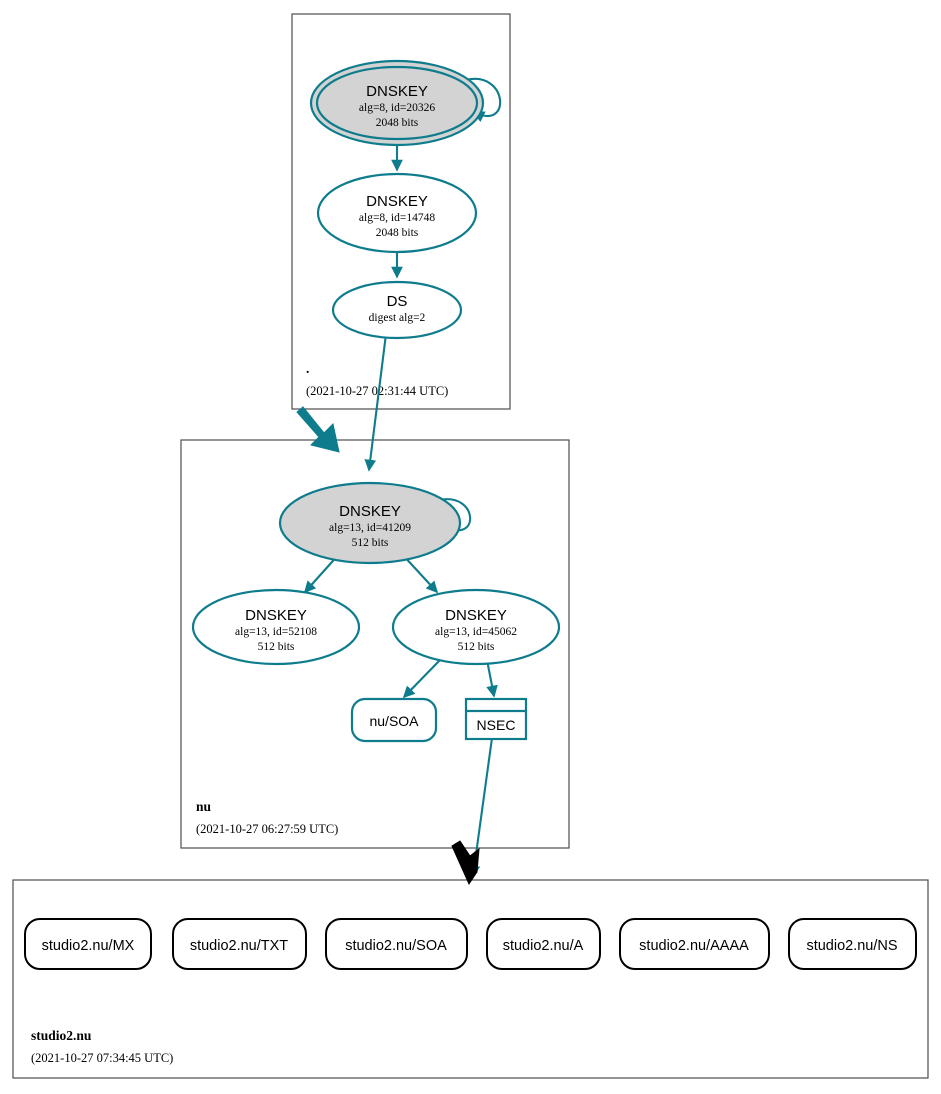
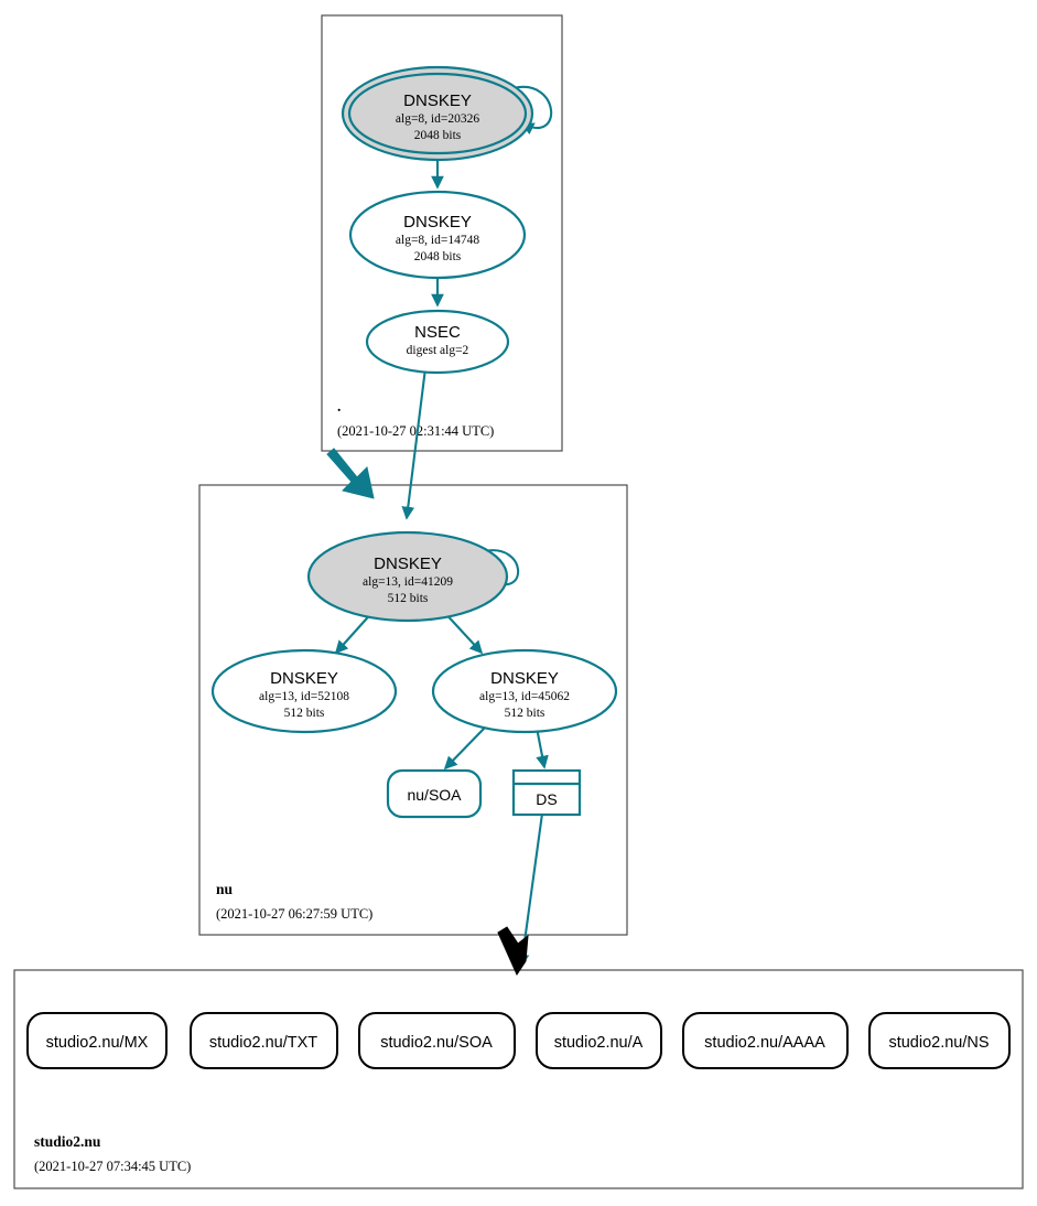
  .
  (2021-10-27 02:31:44 UTC)
  nu
  (2021-10-27 06:27:59 UTC)
  studio2.nu
  (2021-10-27 07:34:45 UTC)
  DNSKEY
  alg=8, id=20326
  2048 bits
  DNSKEY
  alg=8, id=14748
  2048 bits
- DS
+ NSEC
  digest alg=2
  DNSKEY
  alg=13, id=41209
  512 bits
  DNSKEY
  alg=13, id=52108
  512 bits
  DNSKEY
  alg=13, id=45062
  512 bits
  nu/SOA
- NSEC
+ DS
  studio2.nu/MX
  studio2.nu/TXT
  studio2.nu/SOA
  studio2.nu/A
  studio2.nu/AAAA
  studio2.nu/NS
